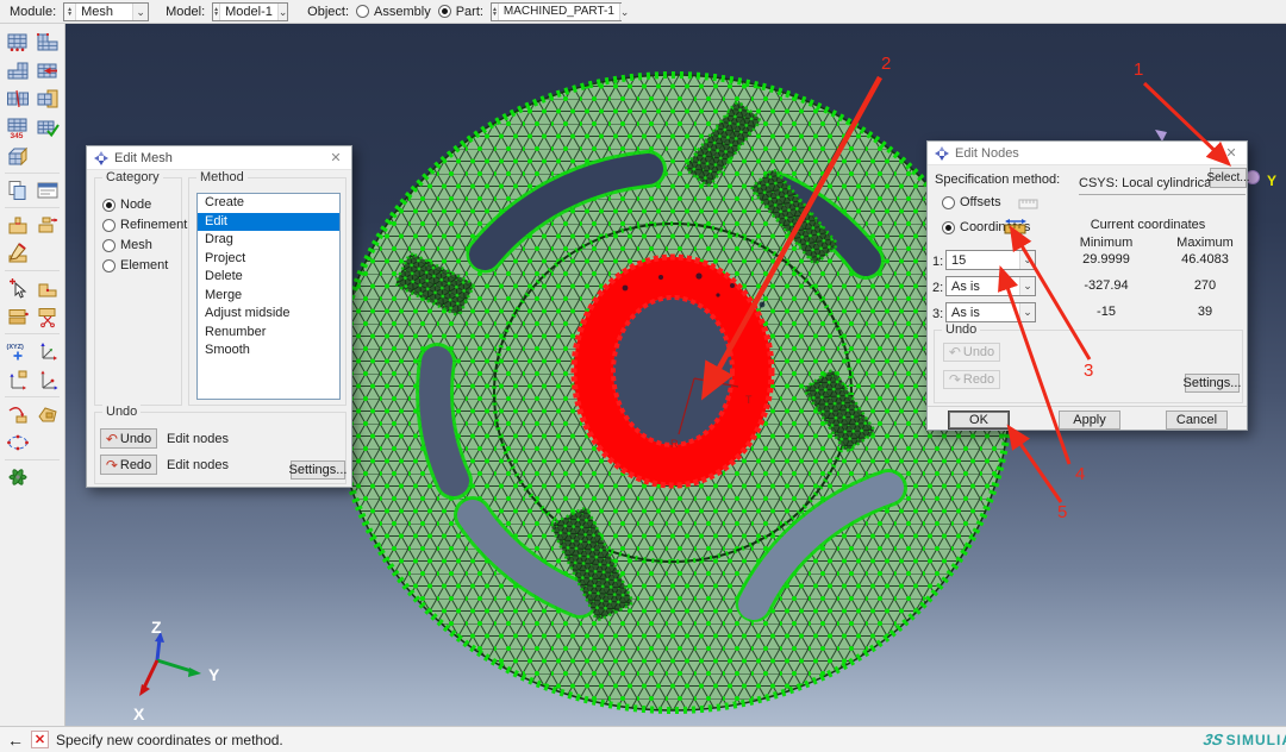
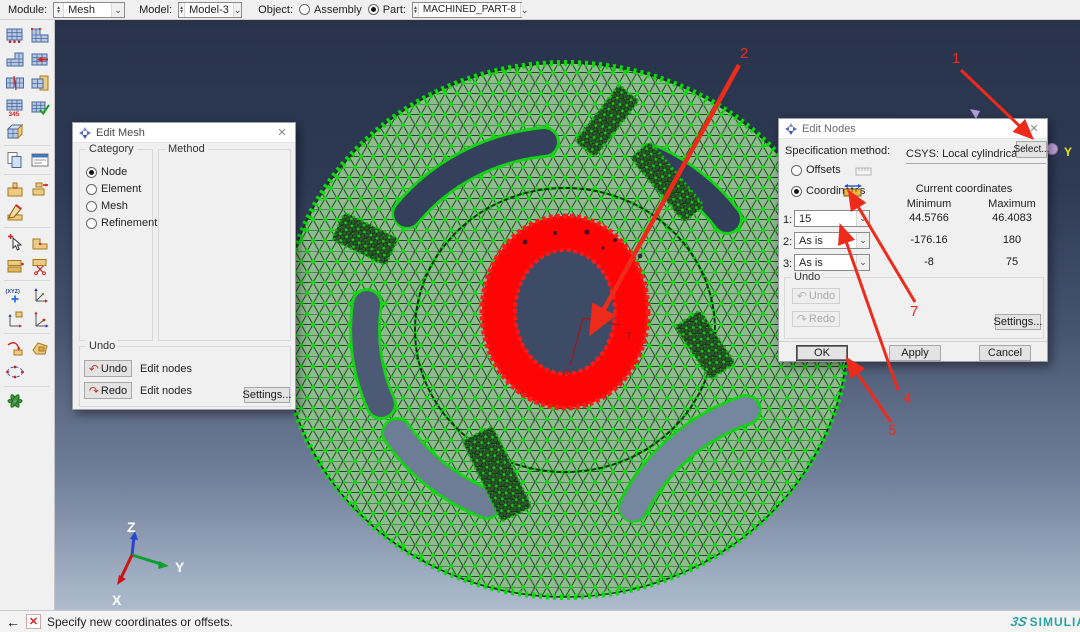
  Module:
  Mesh
  ⌄
  Model:
- Model-1
+ Model-3
  ⌄
  Object:
  Assembly
  Part:
- MACHINED_PART-1
+ MACHINED_PART-8
  ⌄
  T
  R
  Y
  Z
  Y
  X
  Edit Mesh
  ✕
  Category
  Node
- Refinement
+ Element
  Mesh
- Element
+ Refinement
  Method
- Create
- Edit
- Drag
- Project
- Delete
- Merge
- Adjust midside
- Renumber
- Smooth
  Undo
  ↶
  Undo
  Edit nodes
  ↷
  Redo
  Edit nodes
  Settings...
  Edit Nodes
  ✕
  Specification method:
  CSYS: Local cylindrica
  Select...
  Offsets
  Coordins
  Current coordinates
  Minimum
  Maximum
  1:
  15
  ⌄
- 29.9999
+ 44.5766
  46.4083
  2:
  As is
  ⌄
- -327.94
+ -176.16
- 270
+ 180
  3:
  As is
  ⌄
- -15
+ -8
- 39
+ 75
  Undo
  ↶
  Undo
  ↷
  Redo
  Settings...
  OK
  Apply
  Cancel
  1
  2
- 3
+ 7
  4
  5
  ←
  ✕
- Specify new coordinates or method.
+ Specify new coordinates or offsets.
  SIMULI
